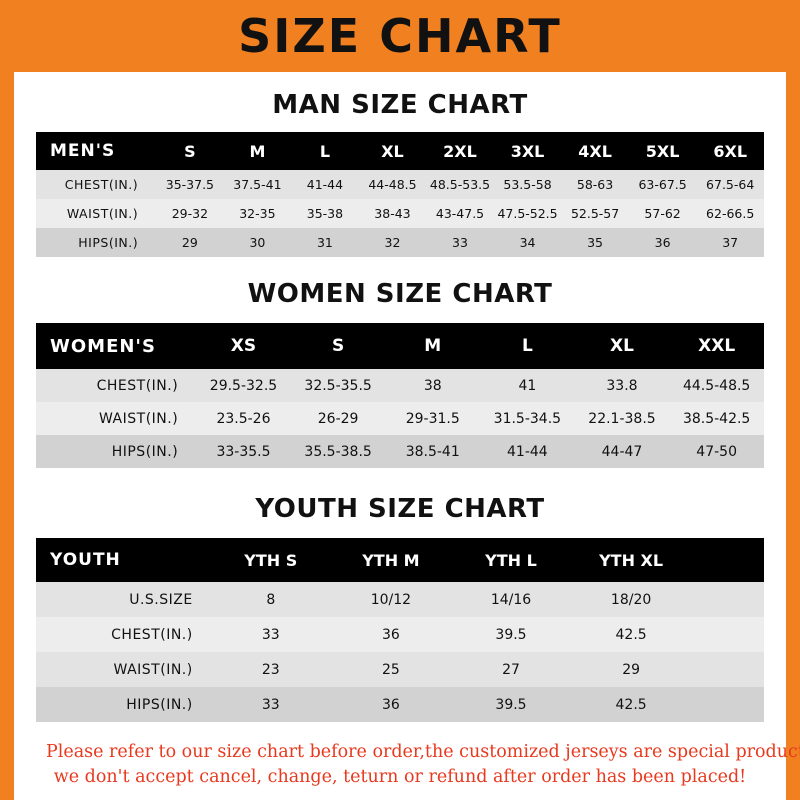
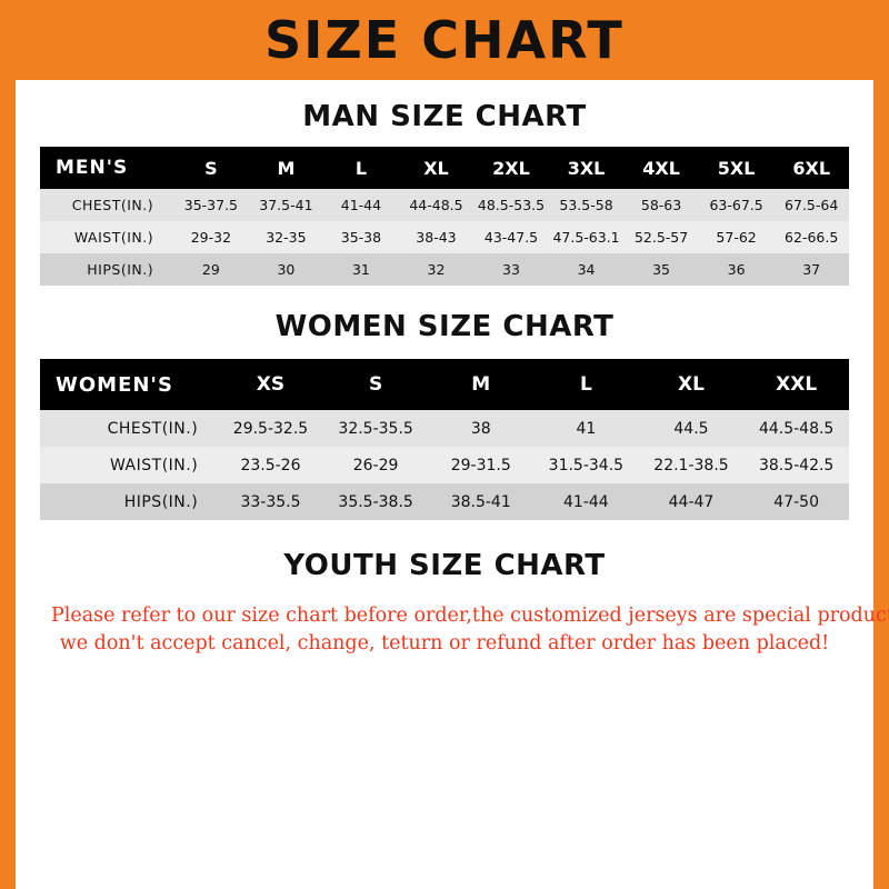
  SIZE CHART
  MAN SIZE CHART
  MEN'S	S	M	L	XL	2XL	3XL	4XL	5XL	6XL
  CHEST(IN.)	35-37.5	37.5-41	41-44	44-48.5	48.5-53.5	53.5-58	58-63	63-67.5	67.5-64
- WAIST(IN.)	29-32	32-35	35-38	38-43	43-47.5	47.5-52.5	52.5-57	57-62	62-66.5
+ WAIST(IN.)	29-32	32-35	35-38	38-43	43-47.5	47.5-63.1	52.5-57	57-62	62-66.5
  HIPS(IN.)	29	30	31	32	33	34	35	36	37
  WOMEN SIZE CHART
  WOMEN'S	XS	S	M	L	XL	XXL
- CHEST(IN.)	29.5-32.5	32.5-35.5	38	41	33.8	44.5-48.5
+ CHEST(IN.)	29.5-32.5	32.5-35.5	38	41	44.5	44.5-48.5
  WAIST(IN.)	23.5-26	26-29	29-31.5	31.5-34.5	22.1-38.5	38.5-42.5
  HIPS(IN.)	33-35.5	35.5-38.5	38.5-41	41-44	44-47	47-50
  YOUTH SIZE CHART
- YOUTH	YTH S	YTH M	YTH L	YTH XL
- U.S.SIZE	8	10/12	14/16	18/20
- CHEST(IN.)	33	36	39.5	42.5
- WAIST(IN.)	23	25	27	29
- HIPS(IN.)	33	36	39.5	42.5
  Please refer to our size chart before order,the customized jerseys are special produc
  we don't accept cancel, change, teturn or refund after order has been placed!
